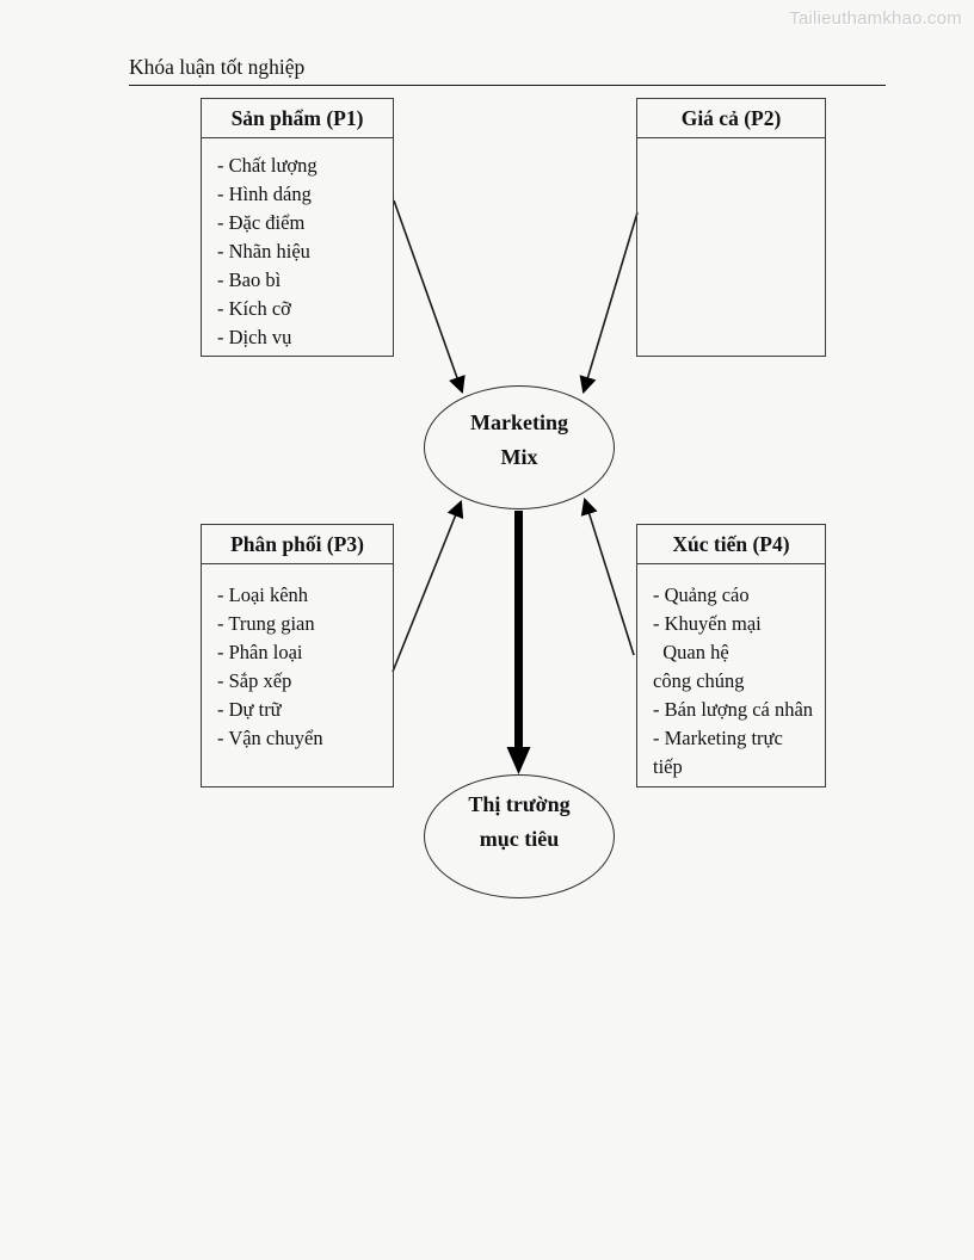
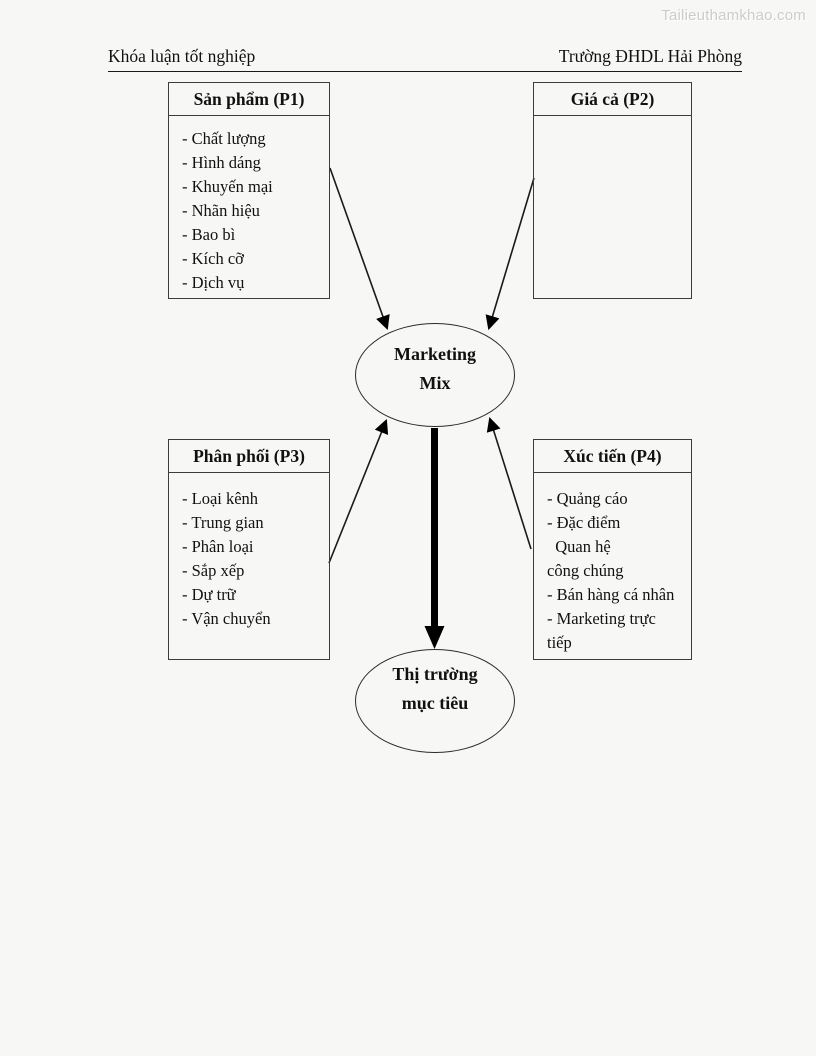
  Tailieuthamkhao.com
  Khóa luận tốt nghiệp
+ Trường ĐHDL Hải Phòng
  Sản phẩm (P1)
  - Chất lượng
  - Hình dáng
- - Đặc điểm
+ - Khuyến mại
  - Nhãn hiệu
  - Bao bì
  - Kích cỡ
  - Dịch vụ
  Giá cả (P2)
  Phân phối (P3)
  - Loại kênh
  - Trung gian
  - Phân loại
  - Sắp xếp
  - Dự trữ
  - Vận chuyển
  Xúc tiến (P4)
  - Quảng cáo
- - Khuyến mại
+ - Đặc điểm
  Quan hệ
  công chúng
- - Bán lượng cá nhân
+ - Bán hàng cá nhân
  - Marketing trực
  tiếp
  Marketing
  Mix
  Thị trường
  mục tiêu
